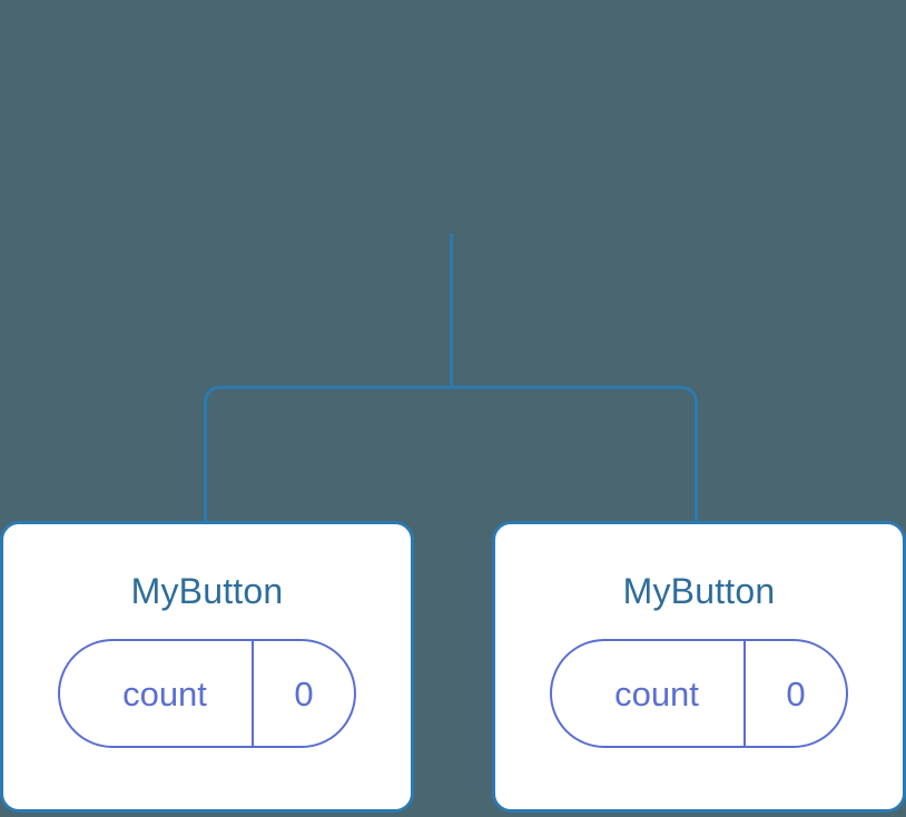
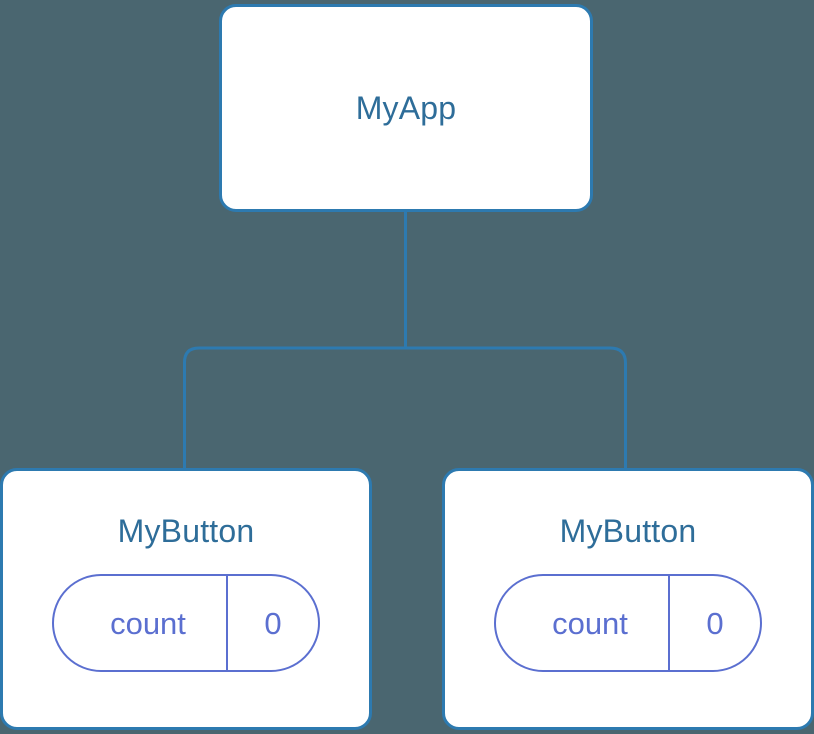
+ MyApp
  MyButton
  count
  0
  MyButton
  count
  0
